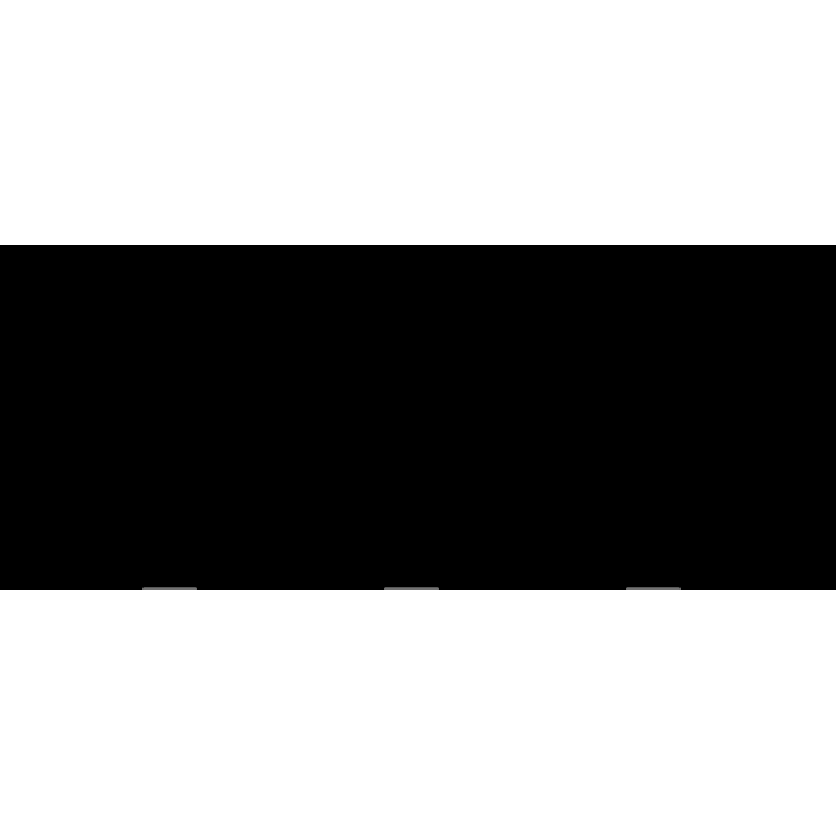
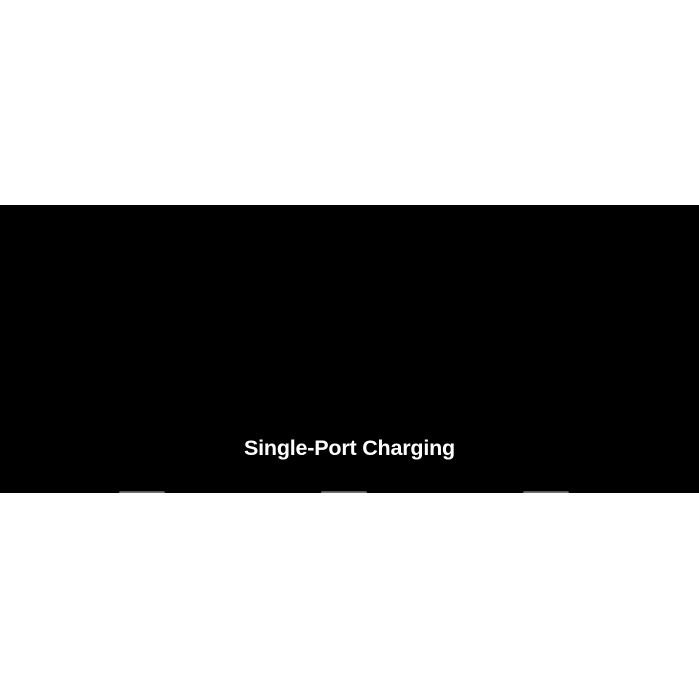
+ Single-Port Charging
